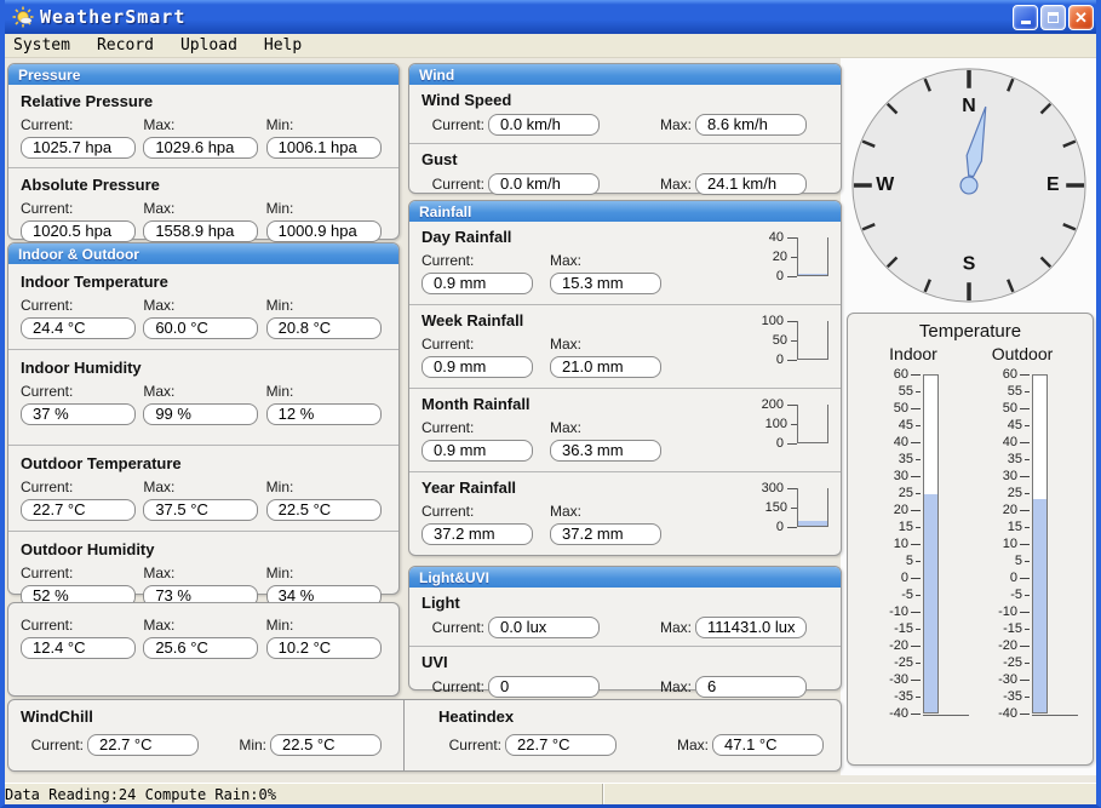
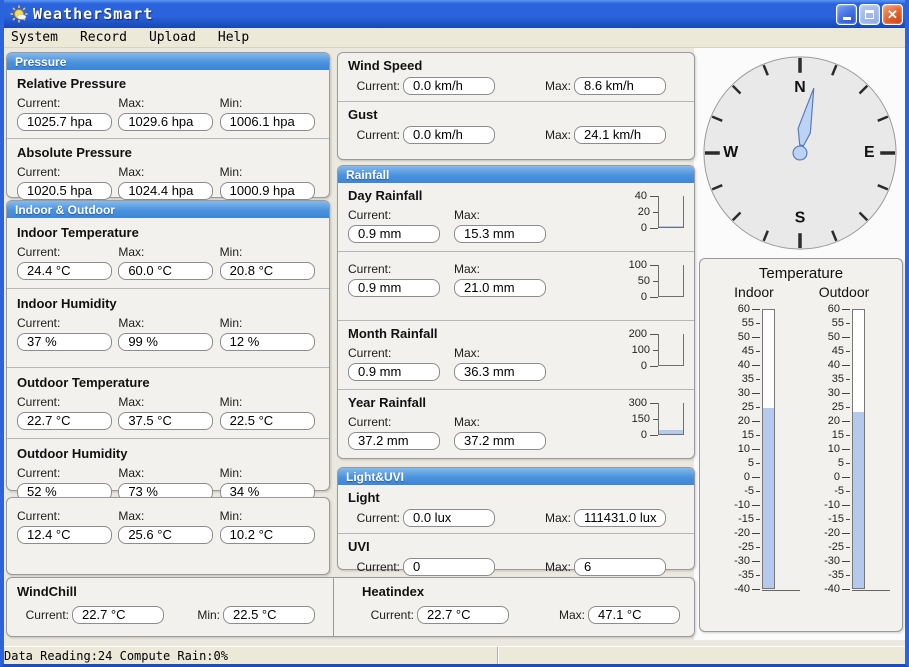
  WeatherSmart
  ✕
  System
  Record
  Upload
  Help
  Pressure
  Relative Pressure
  Current:
  1025.7 hpa
  Max:
  1029.6 hpa
  Min:
  1006.1 hpa
  Absolute Pressure
  Current:
  1020.5 hpa
  Max:
- 1558.9 hpa
+ 1024.4 hpa
  Min:
  1000.9 hpa
  Indoor & Outdoor
  Indoor Temperature
  Current:
  24.4 °C
  Max:
  60.0 °C
  Min:
  20.8 °C
  Indoor Humidity
  Current:
  37 %
  Max:
  99 %
  Min:
  12 %
  Outdoor Temperature
  Current:
  22.7 °C
  Max:
  37.5 °C
  Min:
  22.5 °C
  Outdoor Humidity
  Current:
  52 %
  Max:
  73 %
  Min:
  34 %
  Current:
  12.4 °C
  Max:
  25.6 °C
  Min:
  10.2 °C
  WindChill
  Current:
  22.7 °C
  Min:
  22.5 °C
  Heatindex
  Current:
  22.7 °C
  Max:
  47.1 °C
- Wind
  Wind Speed
  Current:
  0.0 km/h
  Max:
  8.6 km/h
  Gust
  Current:
  0.0 km/h
  Max:
  24.1 km/h
  Rainfall
  Day Rainfall
  Current:
  0.9 mm
  Max:
  15.3 mm
  40
  20
  0
- Week Rainfall
  Current:
  0.9 mm
  Max:
  21.0 mm
  100
  50
  0
  Month Rainfall
  Current:
  0.9 mm
  Max:
  36.3 mm
  200
  100
  0
  Year Rainfall
  Current:
  37.2 mm
  Max:
  37.2 mm
  300
  150
  0
  Light&UVI
  Light
  Current:
  0.0 lux
  Max:
  111431.0 lux
  UVI
  Current:
  0
  Max:
  6
  N
  E
  S
  W
  Temperature
  Indoor
  60
  55
  50
  45
  40
  35
  30
  25
  20
  15
  10
  5
  0
  -5
  -10
  -15
  -20
  -25
  -30
  -35
  -40
  Outdoor
  60
  55
  50
  45
  40
  35
  30
  25
  20
  15
  10
  5
  0
  -5
  -10
  -15
  -20
  -25
  -30
  -35
  -40
  Data Reading:24 Compute Rain:0%
